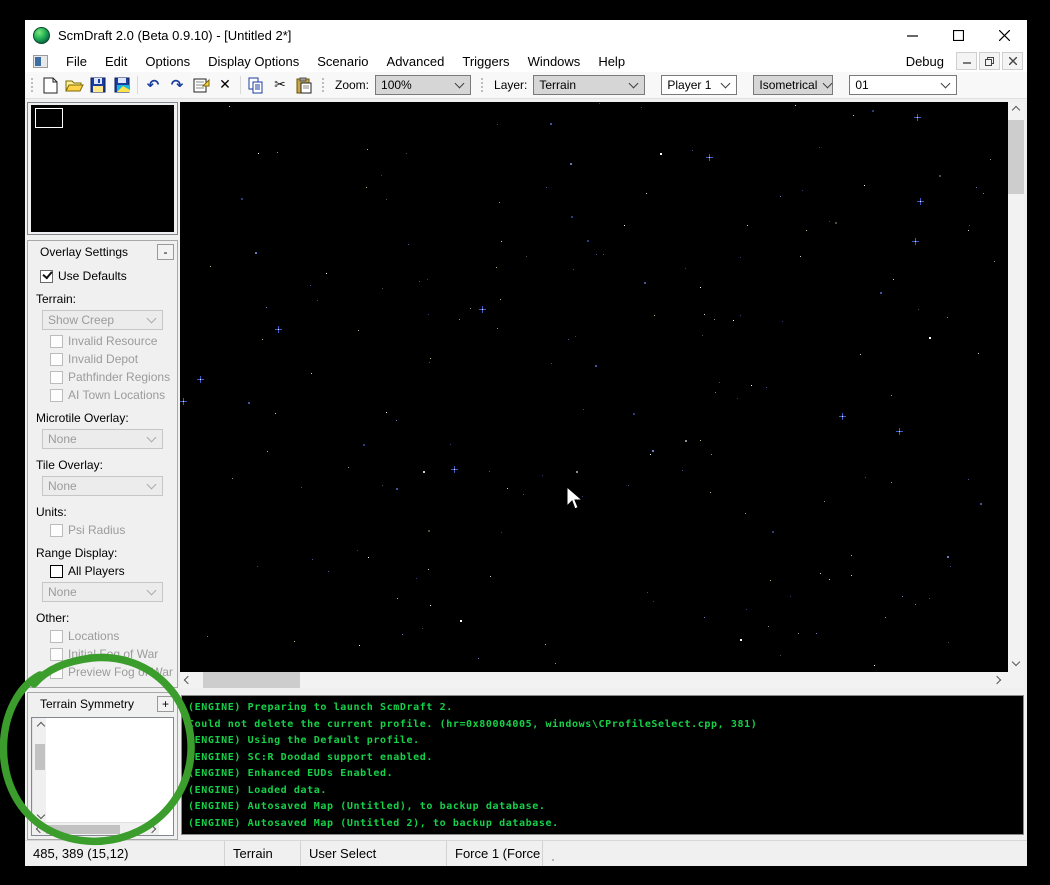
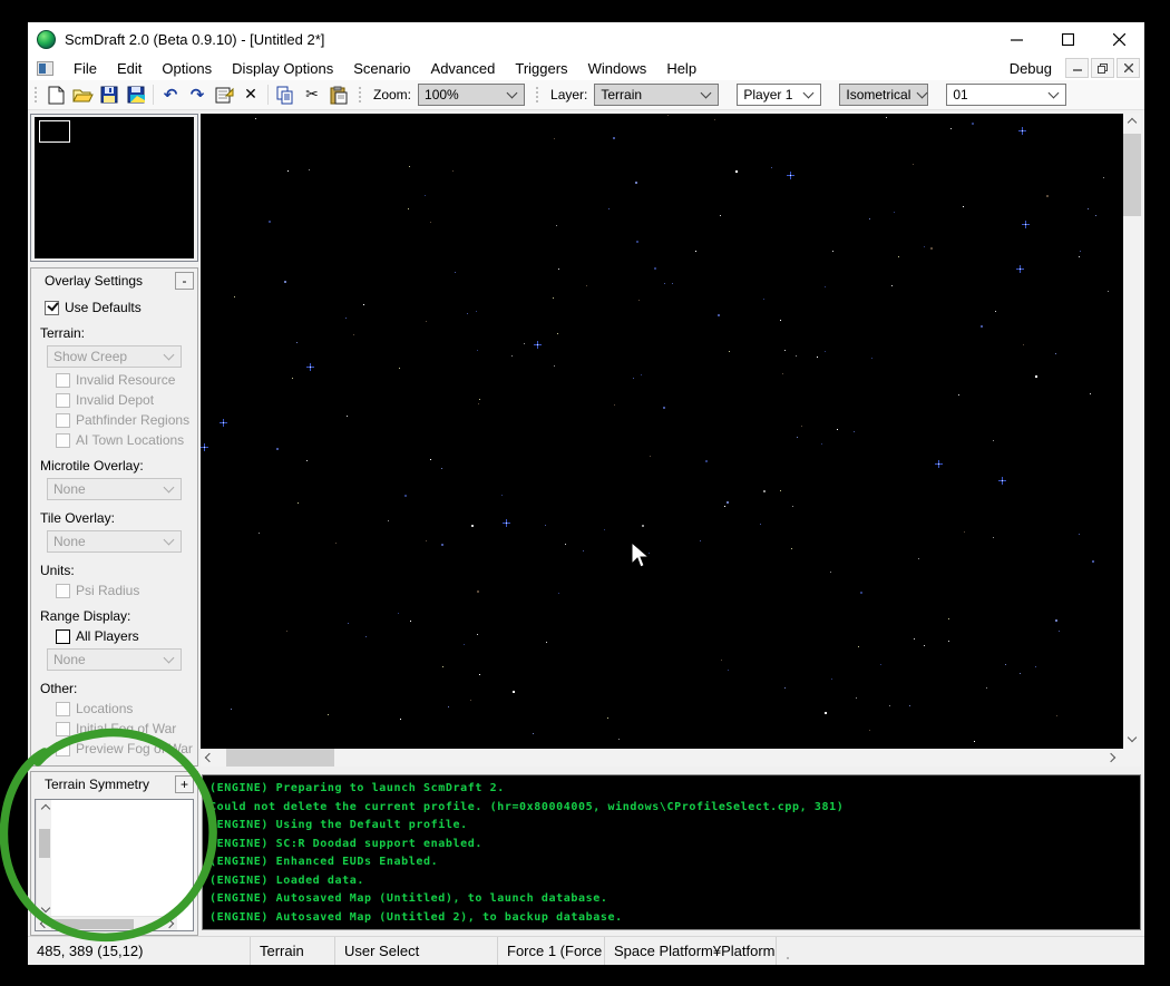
  ScmDraft 2.0 (Beta 0.9.10) - [Untitled 2*]
  File
  Edit
  Options
  Display Options
  Scenario
  Advanced
  Triggers
  Windows
  Help
  Debug
  ↶
  ↷
  ✕
  ✂
  Zoom:
  100%
  Layer:
  Terrain
  Player 1
  Isometrical
  01
  Overlay Settings
  -
  Use Defaults
  Terrain:
  Show Creep
  Invalid Resource
  Invalid Depot
  Pathfinder Regions
  AI Town Locations
  Microtile Overlay:
  None
  Tile Overlay:
  None
  Units:
  Psi Radius
  Range Display:
  All Players
  None
  Other:
  Locations
  Initialog of War
  Preview Fog oar
  Terrain Symmetry
  +
  (ENGINE) Preparing to launch ScmDraft 2.
  ould not delete the current profile. (hr=0x80004005, windows\CProfileSelect.cpp, 381)
  ENGINE) Using the Default profile.
  ENGINE) SC:R Doodad support enabled.
  (ENGINE) Enhanced EUDs Enabled.
  (ENGINE) Loaded data.
- (ENGINE) Autosaved Map (Untitled), to backup database.
+ (ENGINE) Autosaved Map (Untitled), to launch database.
  (ENGINE) Autosaved Map (Untitled 2), to backup database.
  485, 389 (15,12)
  Terrain
  User Select
  Force 1 (Force
+ Space Platform¥Platform
